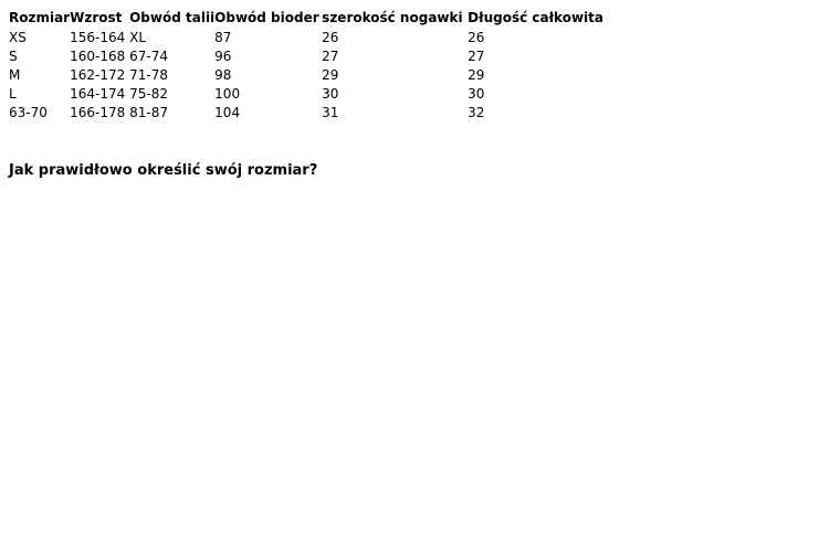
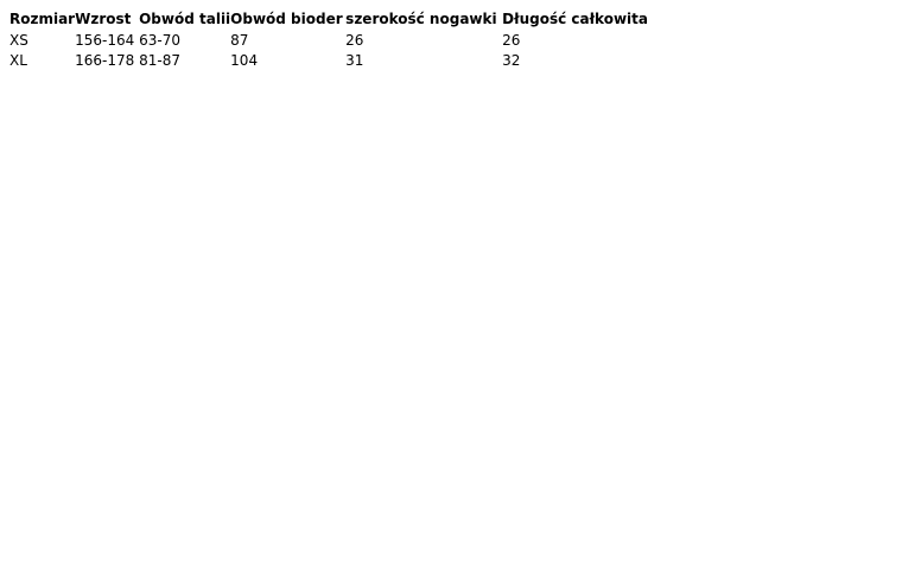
  Rozmiar	Wzrost	Obwód talii	Obwód bioder	szerokość nogawki	Długość całkowita
- XS	156-164	XL	87	26	26
+ XS	156-164	63-70	87	26	26
- S	160-168	67-74	96	27	27
- M	162-172	71-78	98	29	29
- L	164-174	75-82	100	30	30
- 63-70	166-178	81-87	104	31	32
+ XL	166-178	81-87	104	31	32
- Jak prawidłowo określić swój rozmiar?
